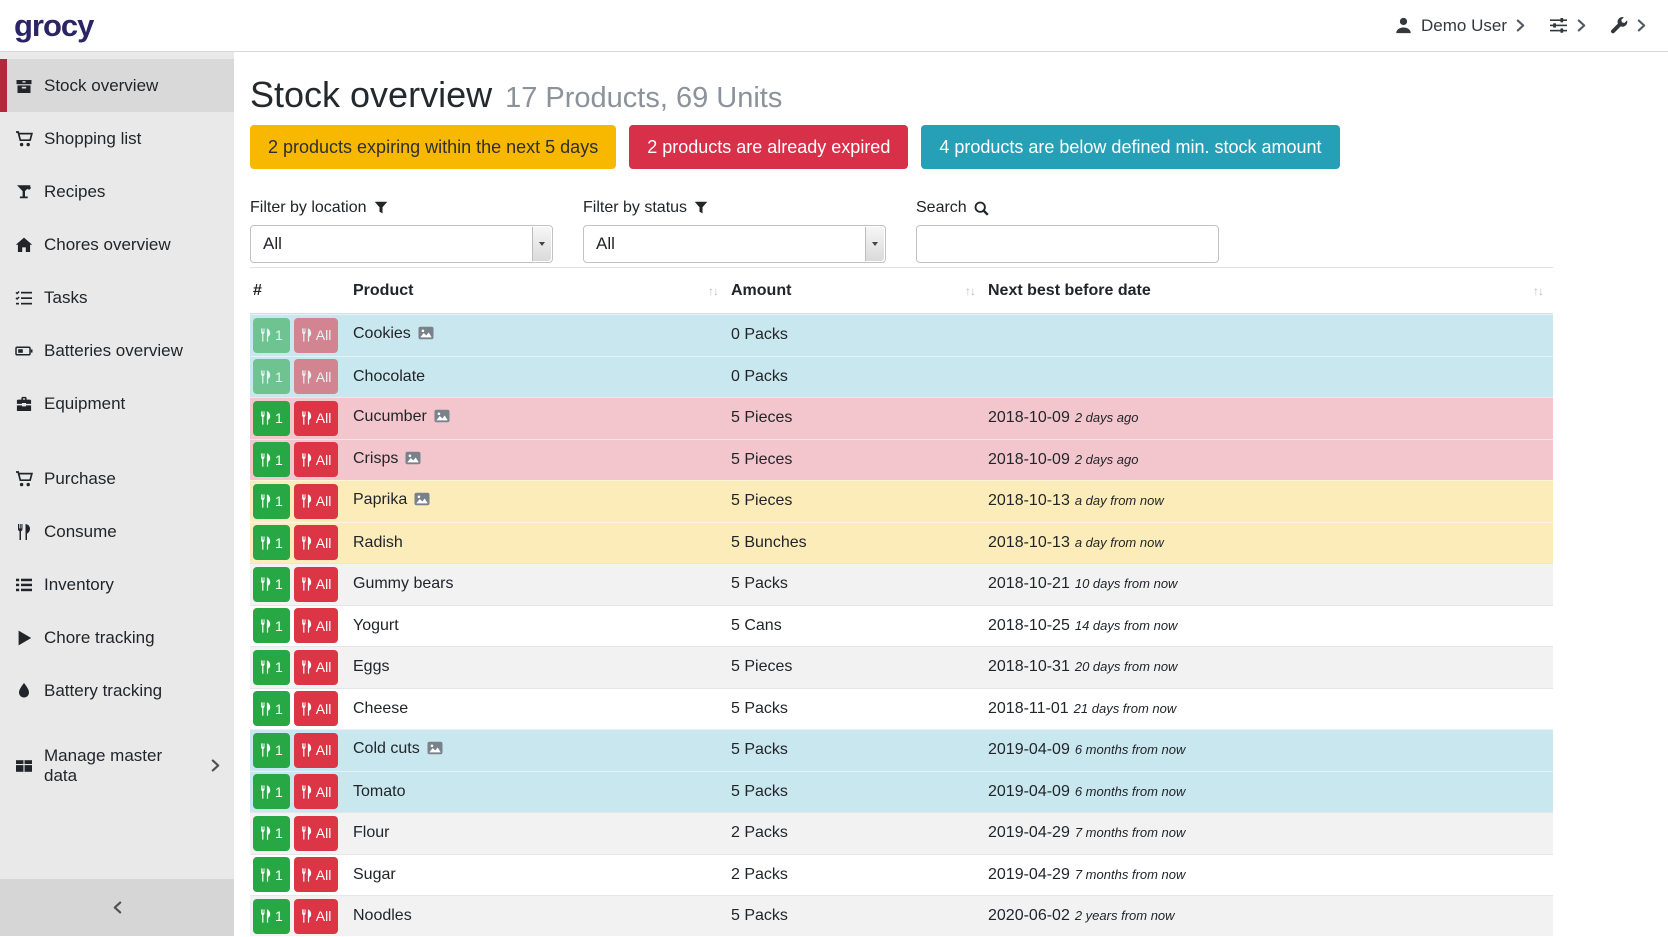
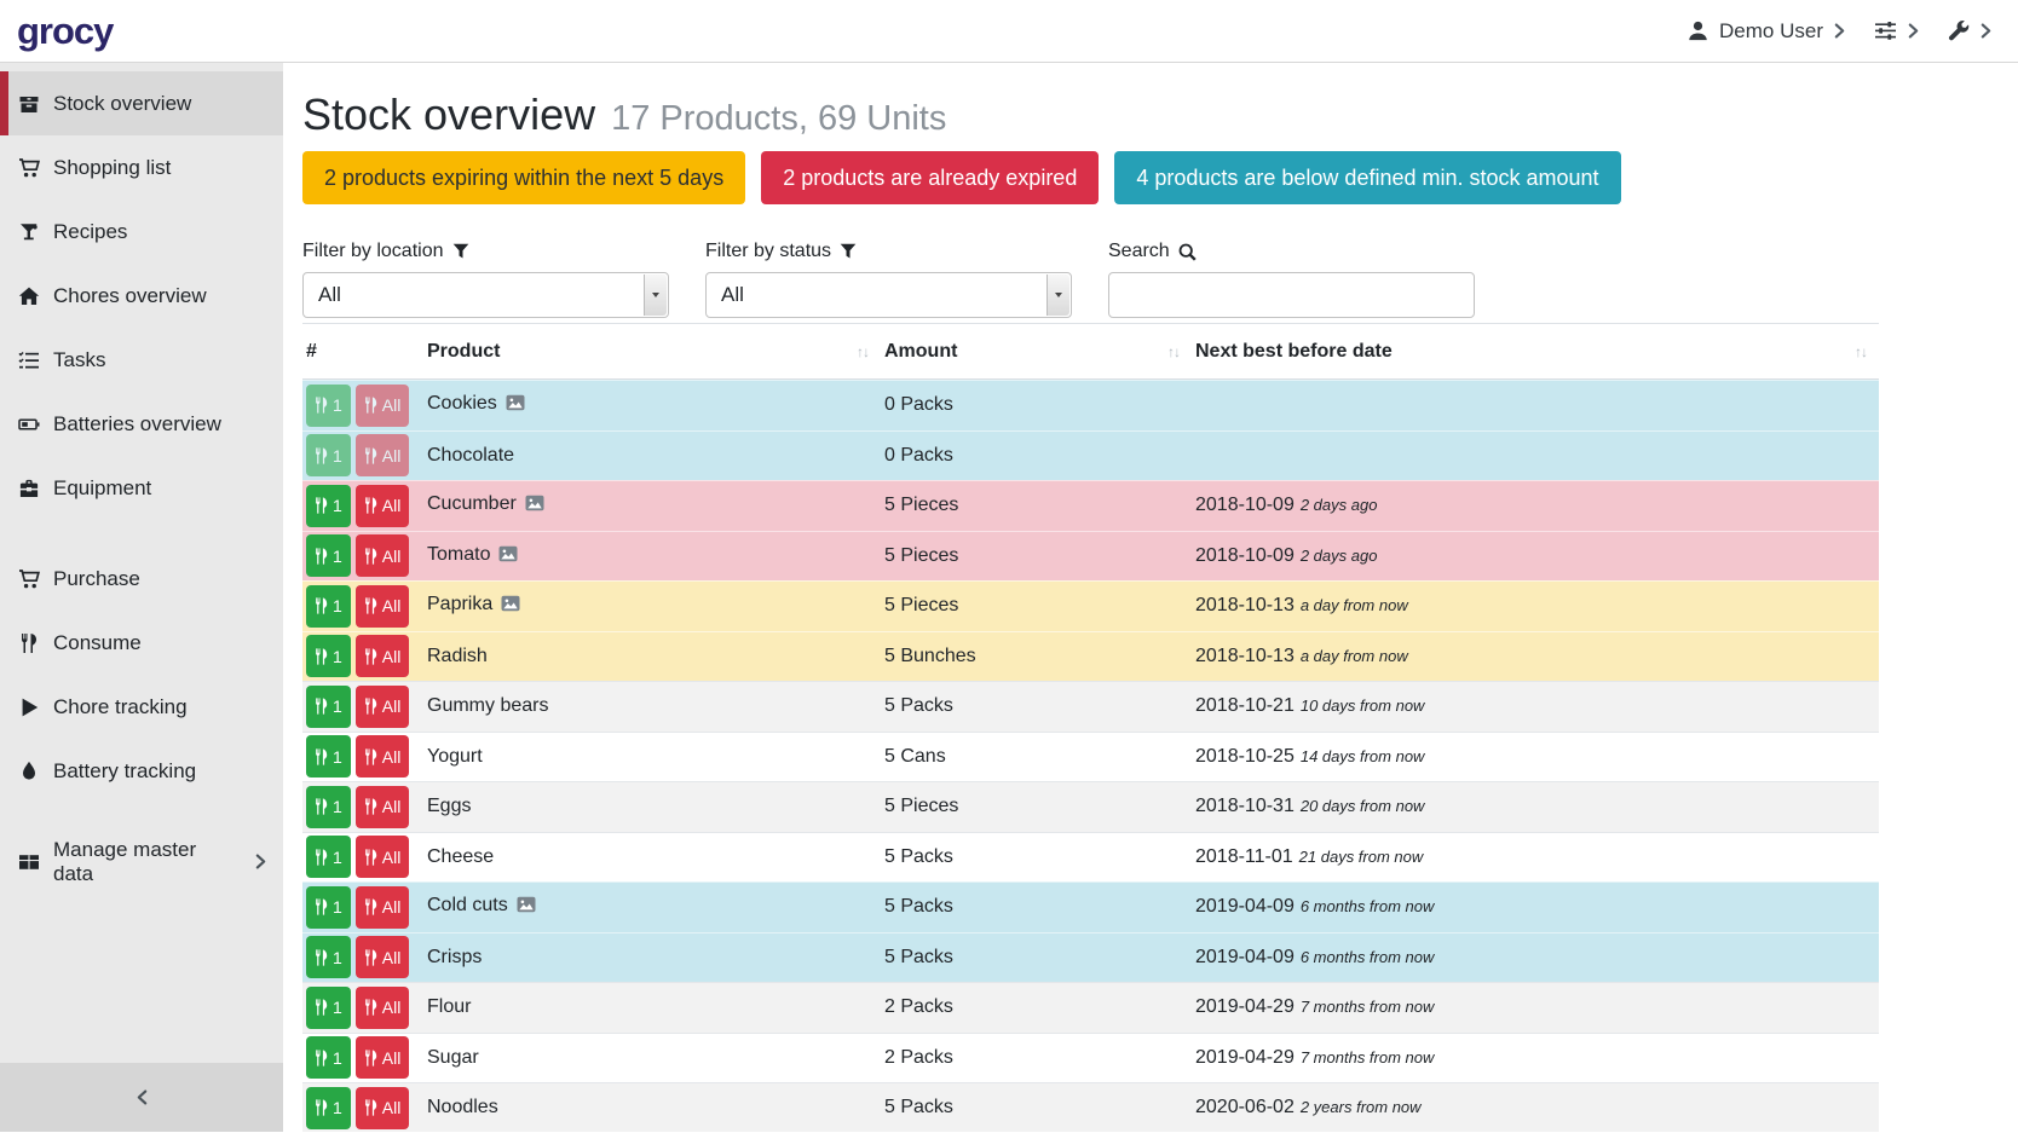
  grocy
  Demo User
  Stock overview
  Shopping list
  Recipes
  Chores overview
  Tasks
  Batteries overview
  Equipment
  Purchase
  Consume
- Inventory
  Chore tracking
  Battery tracking
  Manage master data
  Stock overview
  17 Products, 69 Units
  2 products expiring within the next 5 days
  2 products are already expired
  4 products are below defined min. stock amount
  Filter by location
  All
  Filter by status
  All
  Search
  #
  Product
  ↑↓
  Amount
  ↑↓
  Next best before date
  ↑↓
  1
  All
  Cookies
  0 Packs
  1
  All
  Chocolate
  0 Packs
  1
  All
  Cucumber
  5 Pieces
  2018-10-09 2 days ago
  1
  All
- Crisps
+ Tomato
  5 Pieces
  2018-10-09 2 days ago
  1
  All
  Paprika
  5 Pieces
  2018-10-13 a day from now
  1
  All
  Radish
  5 Bunches
  2018-10-13 a day from now
  1
  All
  Gummy bears
  5 Packs
  2018-10-21 10 days from now
  1
  All
  Yogurt
  5 Cans
  2018-10-25 14 days from now
  1
  All
  Eggs
  5 Pieces
  2018-10-31 20 days from now
  1
  All
  Cheese
  5 Packs
  2018-11-01 21 days from now
  1
  All
  Cold cuts
  5 Packs
  2019-04-09 6 months from now
  1
  All
- Tomato
+ Crisps
  5 Packs
  2019-04-09 6 months from now
  1
  All
  Flour
  2 Packs
  2019-04-29 7 months from now
  1
  All
  Sugar
  2 Packs
  2019-04-29 7 months from now
  1
  All
  Noodles
  5 Packs
  2020-06-02 2 years from now
